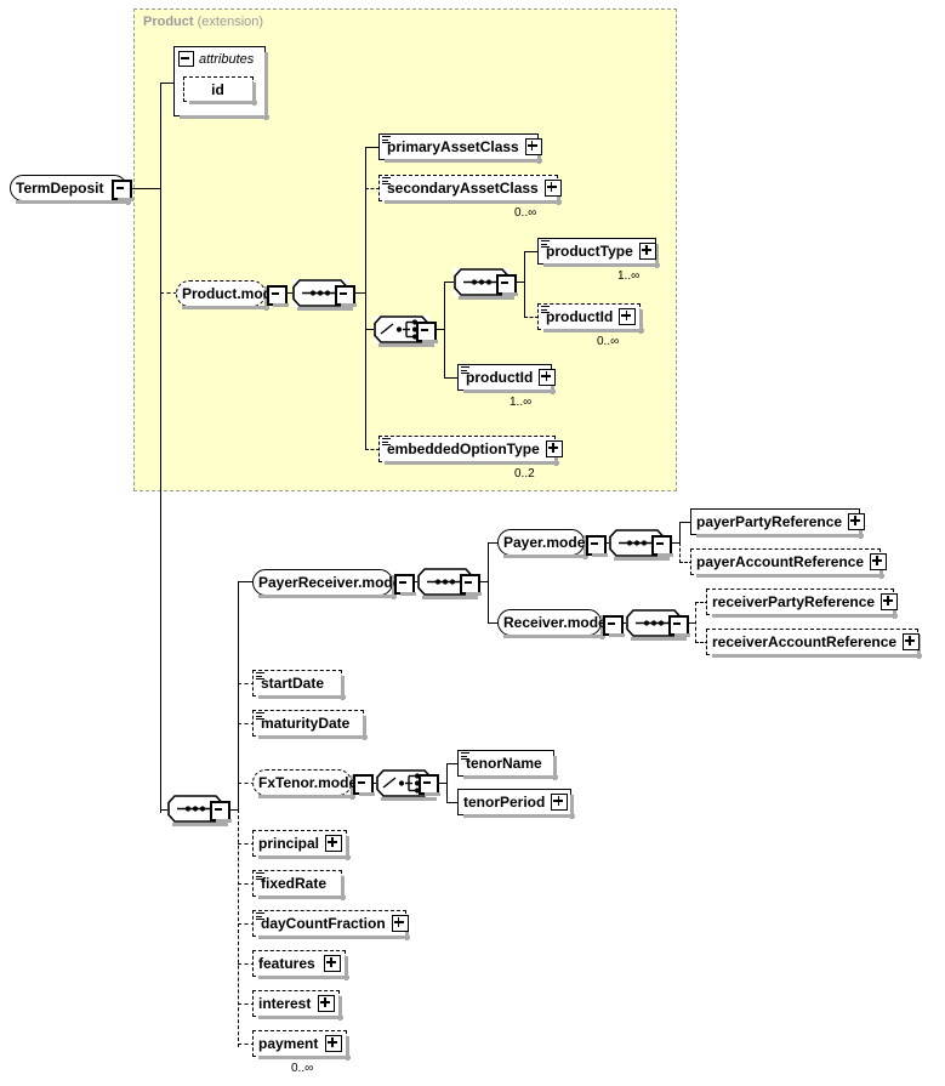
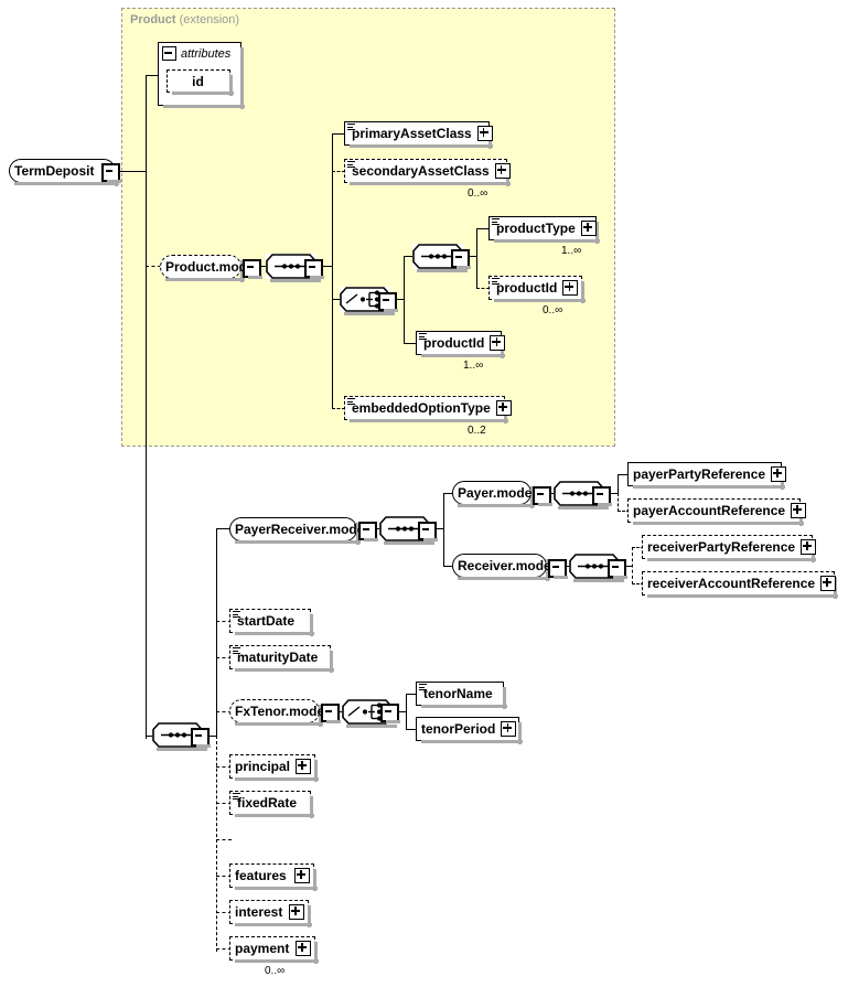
  Product (extension)
  TermDeposit
  attributes
  id
  Product.mo
  primaryAssetClass
  secondaryAssetClass
  0..∞
  productType
  1..∞
  productId
  0..∞
  productId
  1..∞
  embeddedOptionType
  0..2
  PayerReceiver.mod
  Payer.mode
  payerPartyReference
  payerAccountReference
  Receiver.mod
  receiverPartyReference
  receiverAccountReference
  startDate
  maturityDate
  FxTenor.mod
  tenorName
  tenorPeriod
  principal
  fixedRate
- dayCountFraction
  features
  interest
  payment
  0..∞
